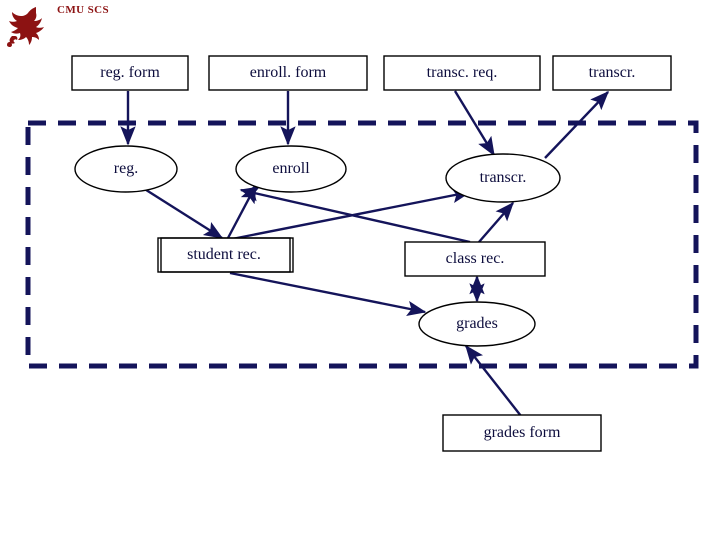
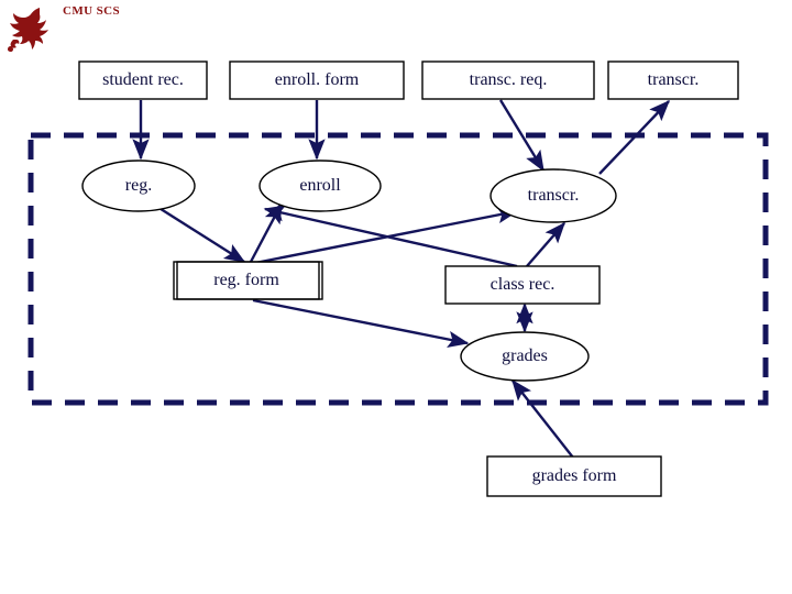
  CMU SCS
- reg. form
+ student rec.
  enroll. form
  transc. req.
  transcr.
  reg.
  enroll
  transcr.
- student rec.
+ reg. form
  class rec.
  grades
  grades form
